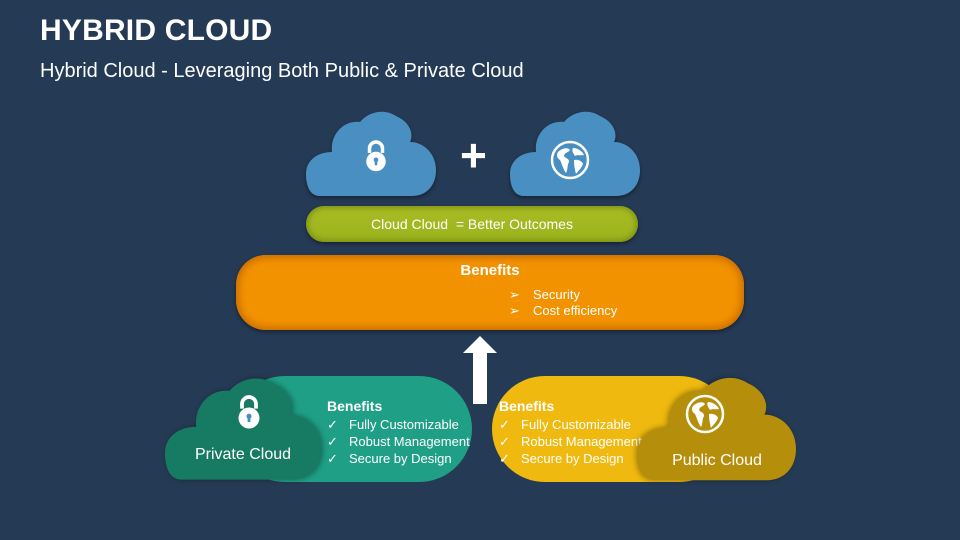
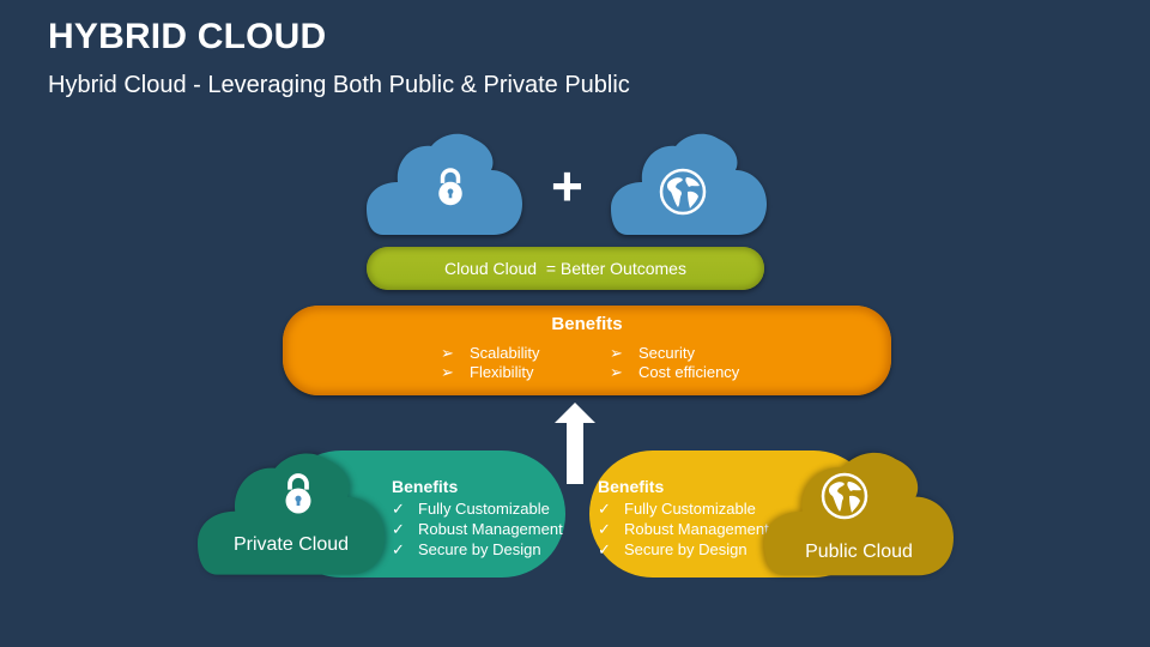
  HYBRID CLOUD
- Hybrid Cloud - Leveraging Both Public & Private Cloud
+ Hybrid Cloud - Leveraging Both Public & Private Public
  +
  Cloud Cloud = Better Outcomes
  Benefits
+ ➢ Scalability
+ ➢ Flexibility
  ➢ Security
  ➢ Cost efficiency
  Benefits
  ✓ Fully Customizable
  ✓ Robust Management
  ✓ Secure by Design
  Benefits
  ✓ Fully Customizable
  ✓ Robust Management
  ✓ Secure by Design
  Private Cloud
  Public Cloud
